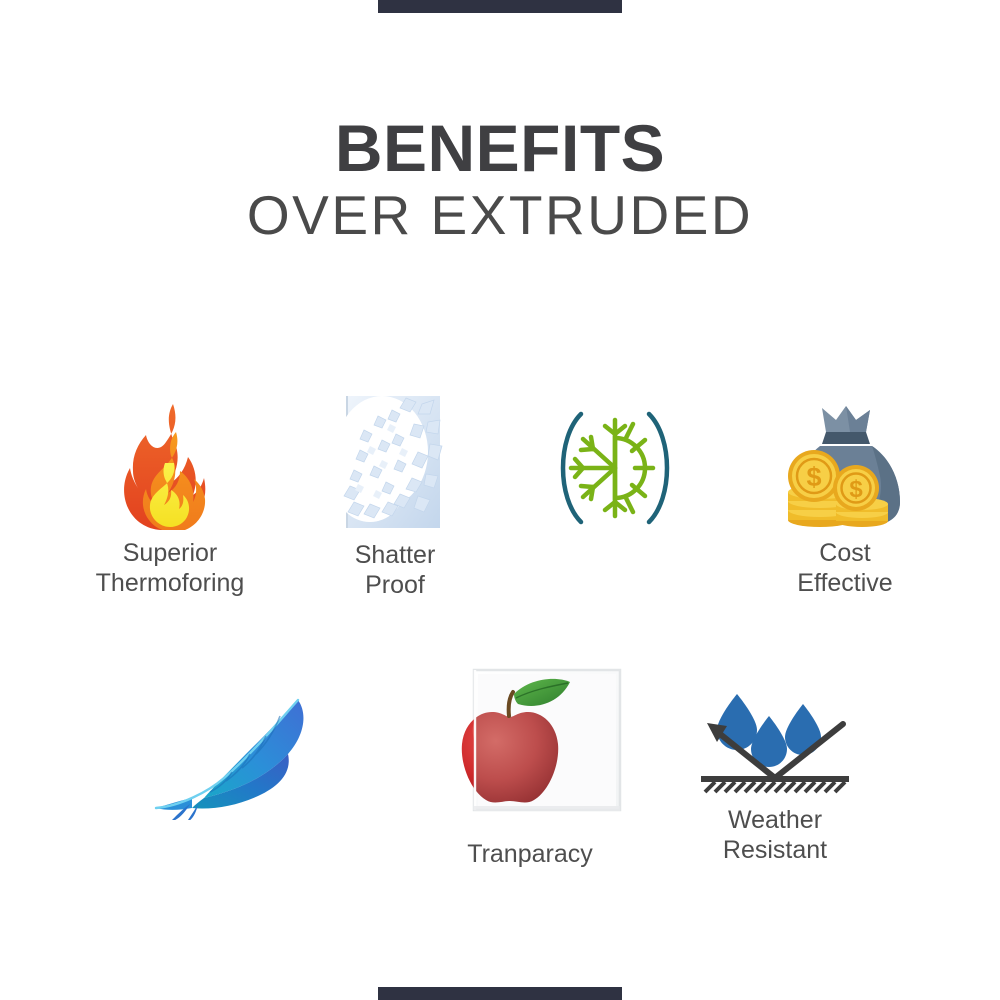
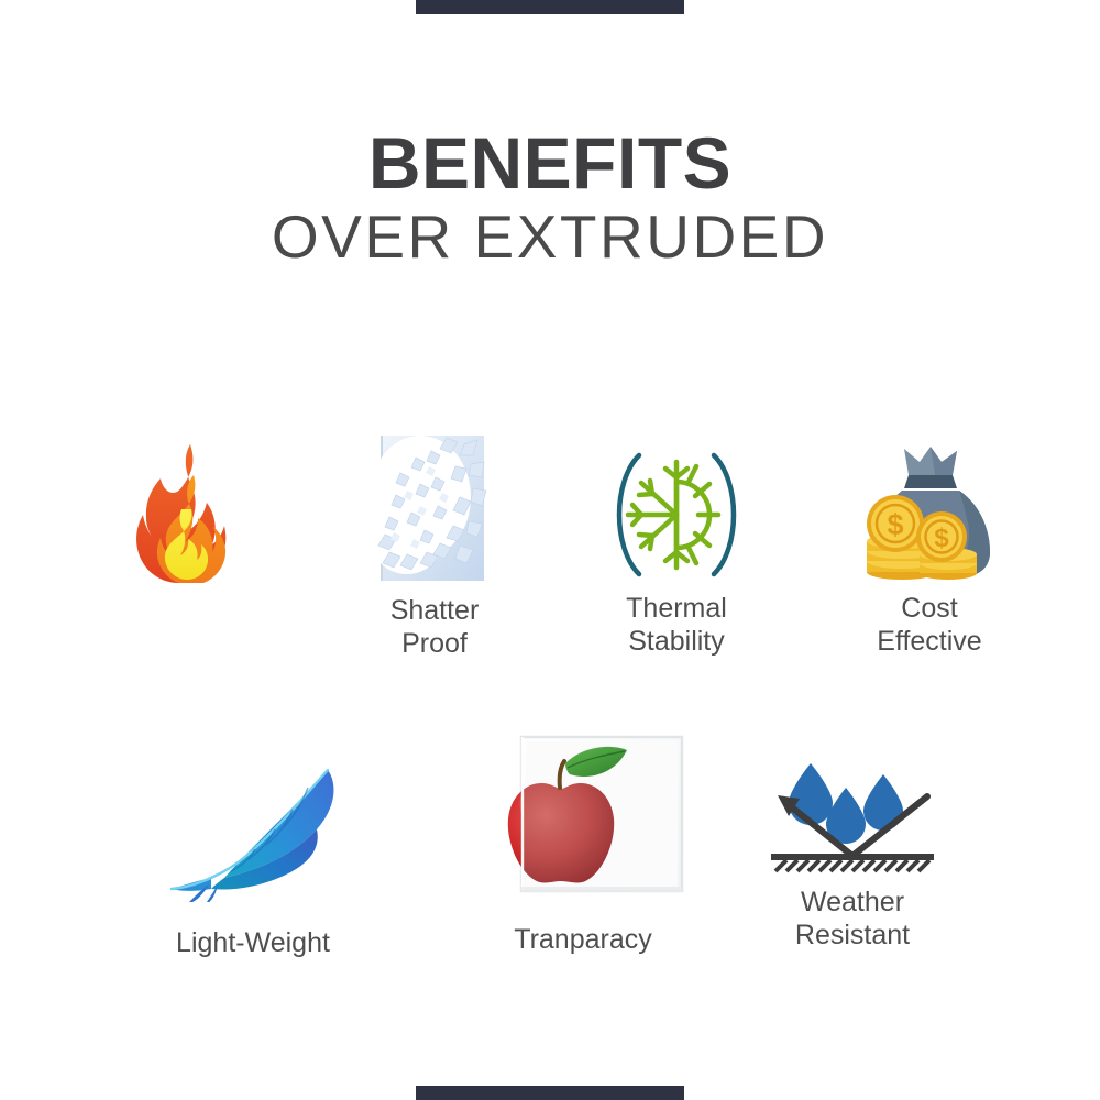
  BENEFITS
  OVER EXTRUDED
- Superior
- Thermoforing
  Shatter
  Proof
+ Thermal
+ Stability
  $
  $
  Cost
  Effective
+ Light-Weight
  Tranparacy
  Weather
  Resistant
